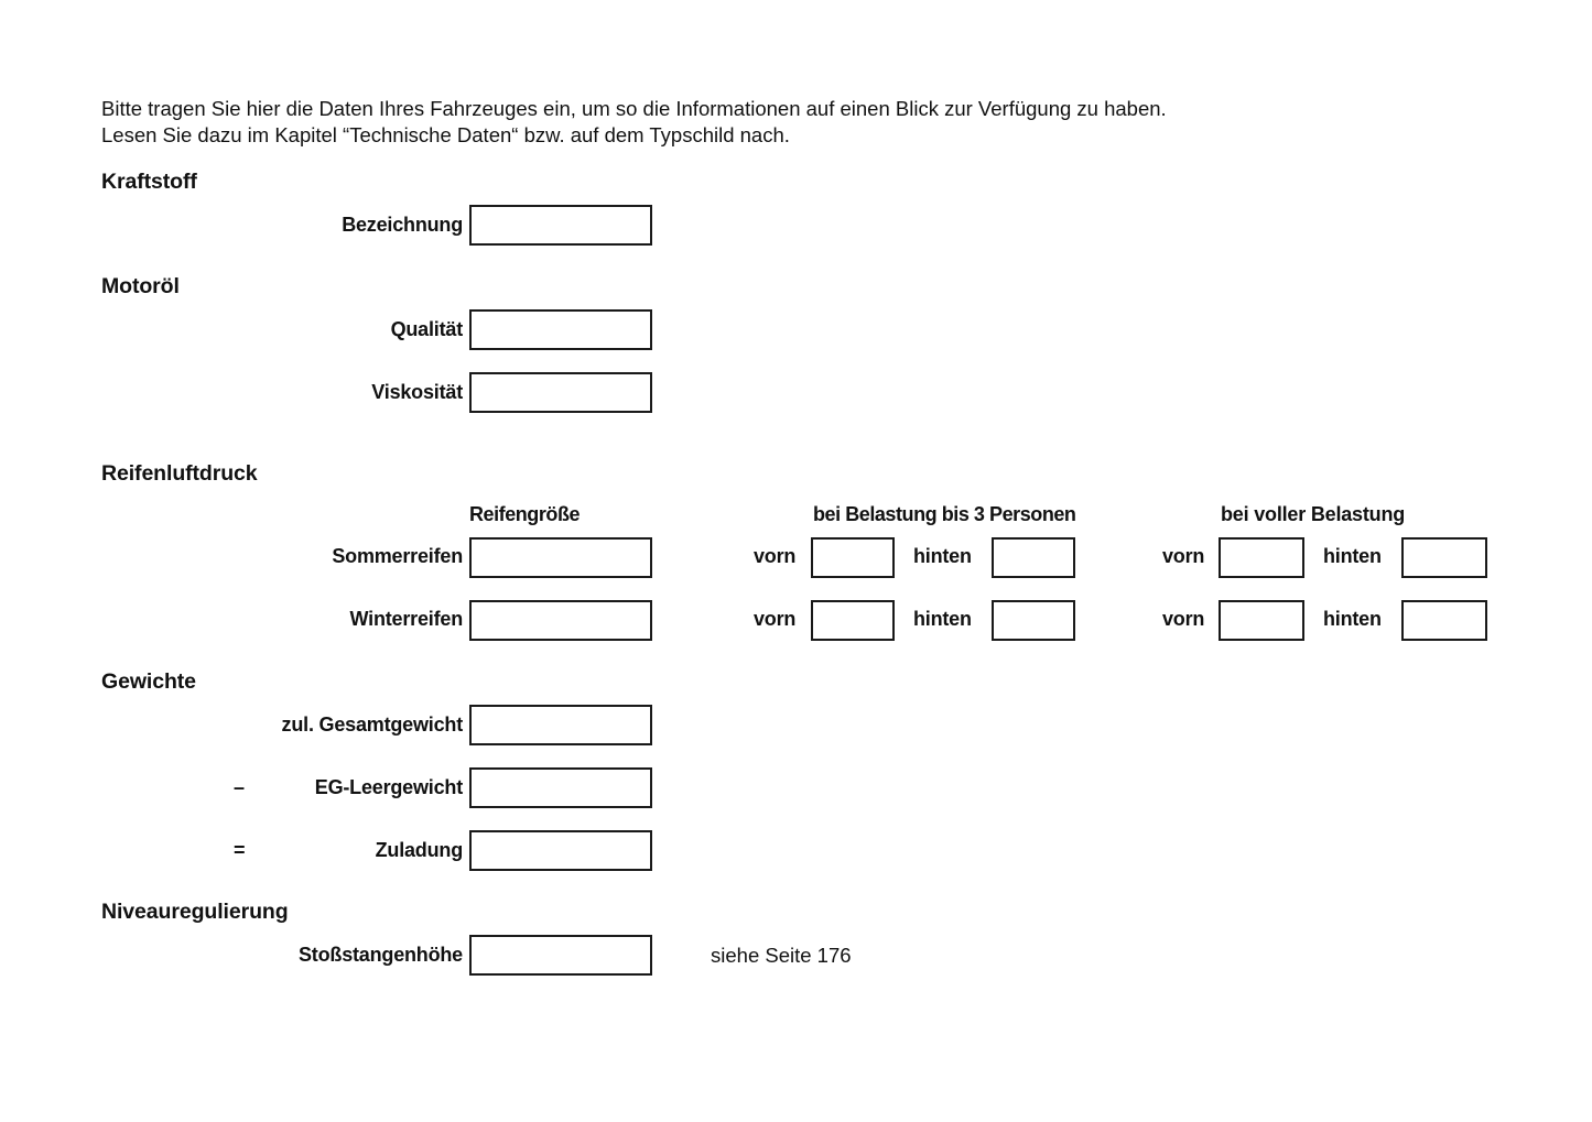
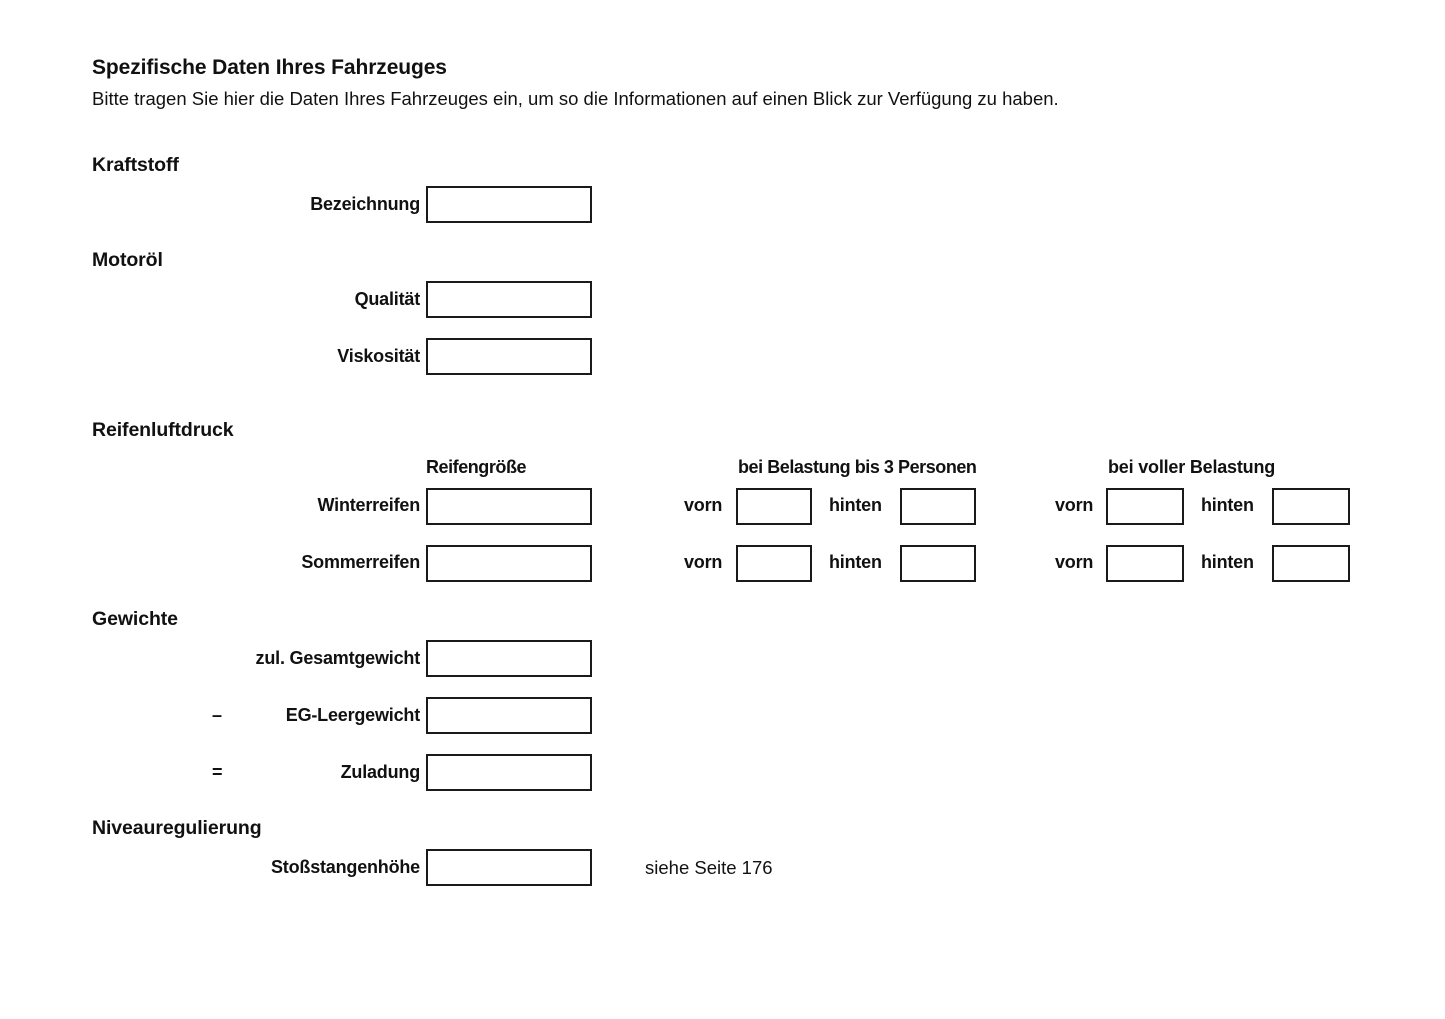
+ Spezifische Daten Ihres Fahrzeuges
  Bitte tragen Sie hier die Daten Ihres Fahrzeuges ein, um so die Informationen auf einen Blick zur Verfügung zu haben.
- Lesen Sie dazu im Kapitel “Technische Daten“ bzw. auf dem Typschild nach.
  Kraftstoff
  Bezeichnung
  Motoröl
  Qualität
  Viskosität
  Reifenluftdruck
  Reifengröße
  bei Belastung bis 3 Personen
  bei voller Belastung
- Sommerreifen
+ Winterreifen
  vorn
  hinten
  vorn
  hinten
- Winterreifen
+ Sommerreifen
  vorn
  hinten
  vorn
  hinten
  Gewichte
  zul. Gesamtgewicht
  –
  EG-Leergewicht
  =
  Zuladung
  Niveauregulierung
  Stoßstangenhöhe
  siehe Seite 176
